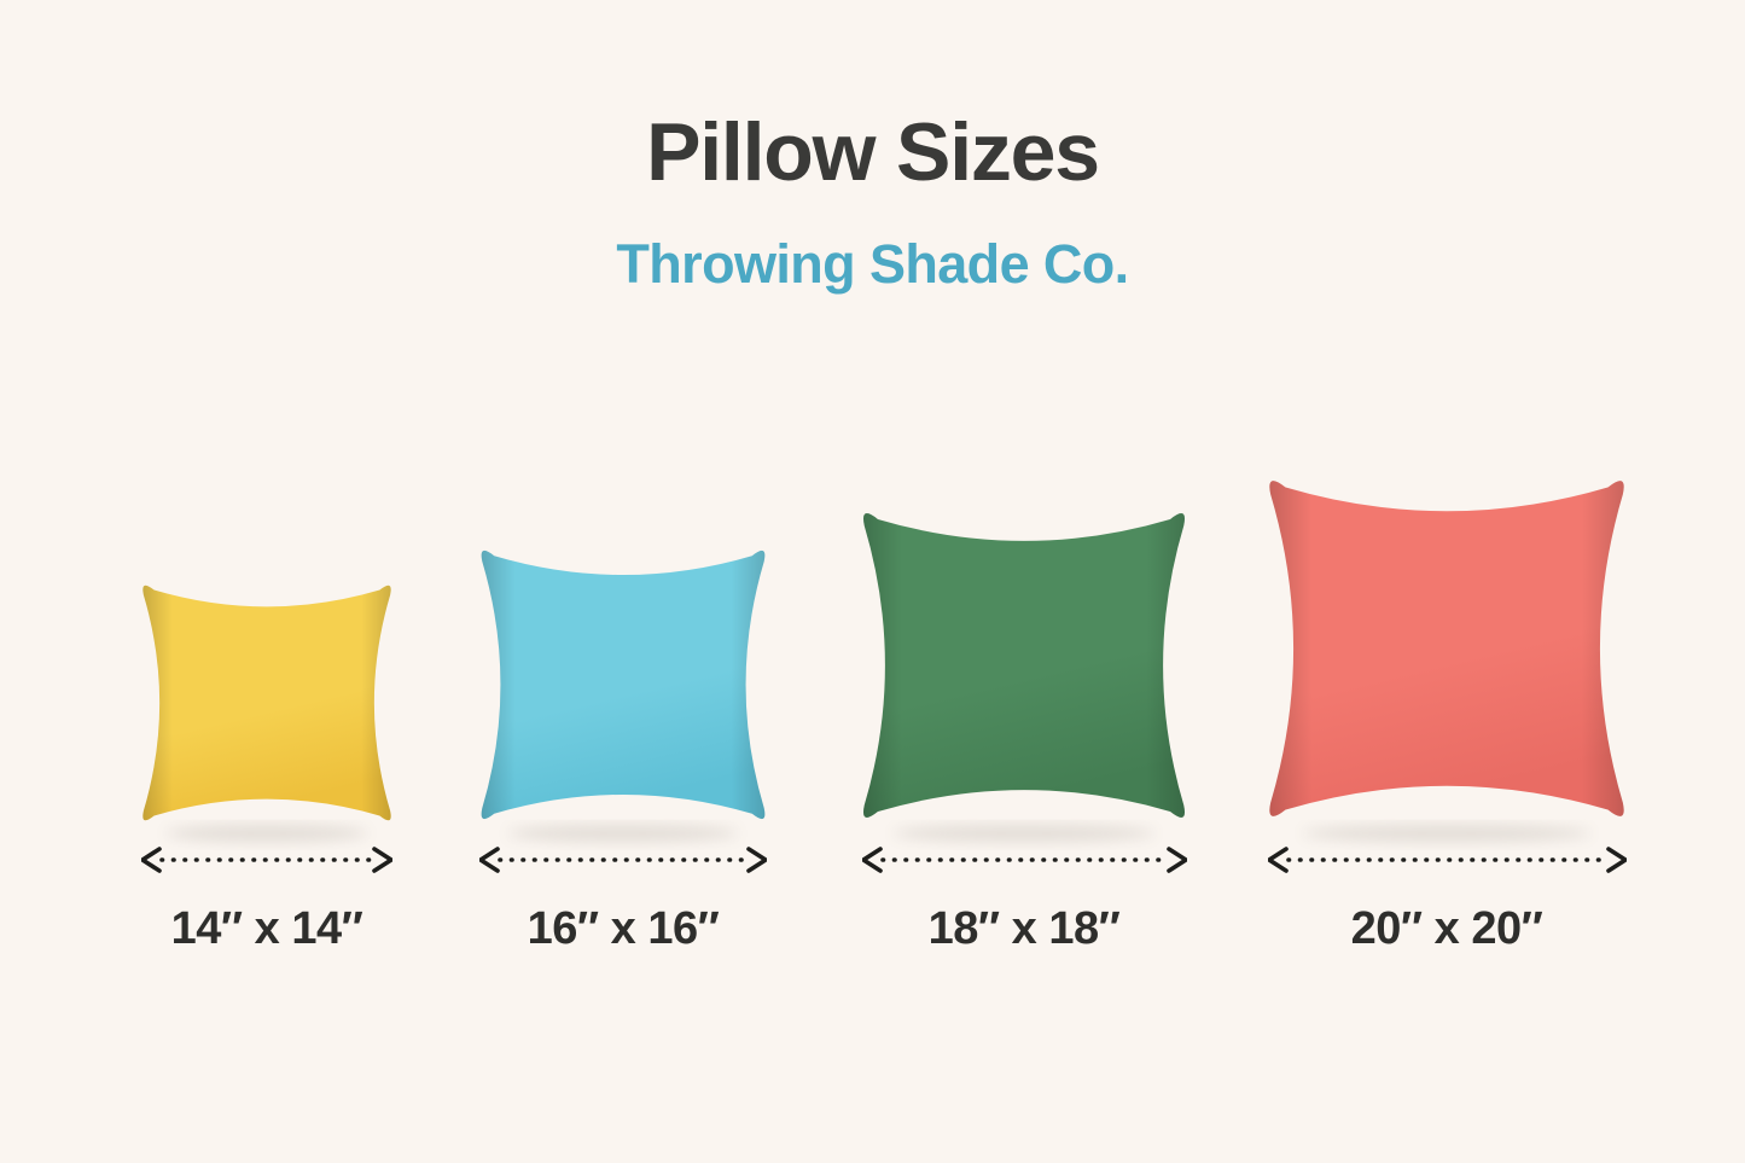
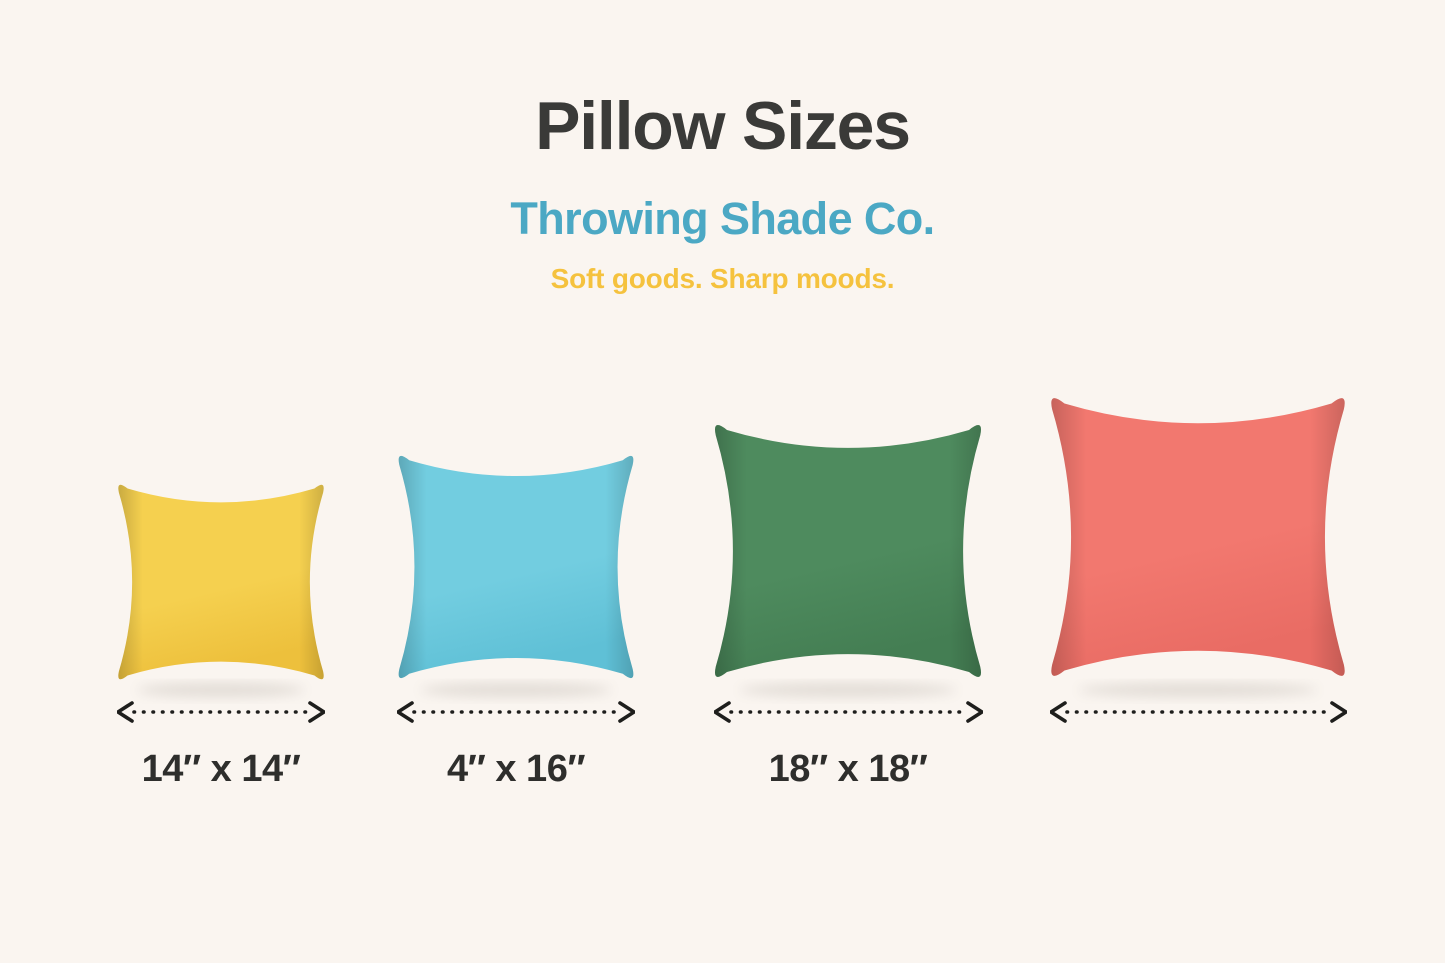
  Pillow Sizes
  Throwing Shade Co.
+ Soft goods. Sharp moods.
  14″ x 14″
- 16″ x 16″
+ 4″ x 16″
  18″ x 18″
- 20″ x 20″
